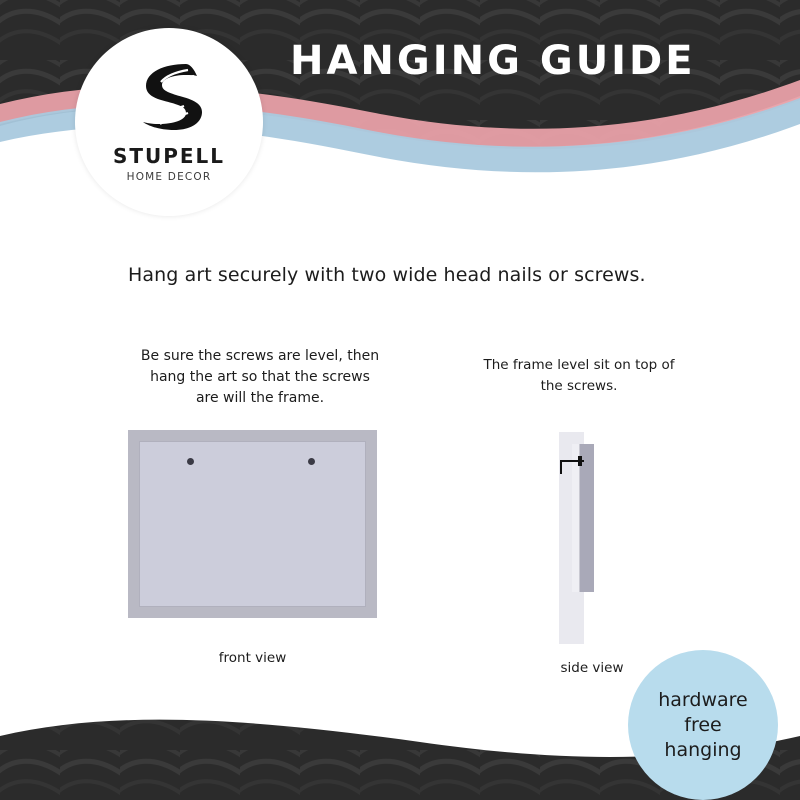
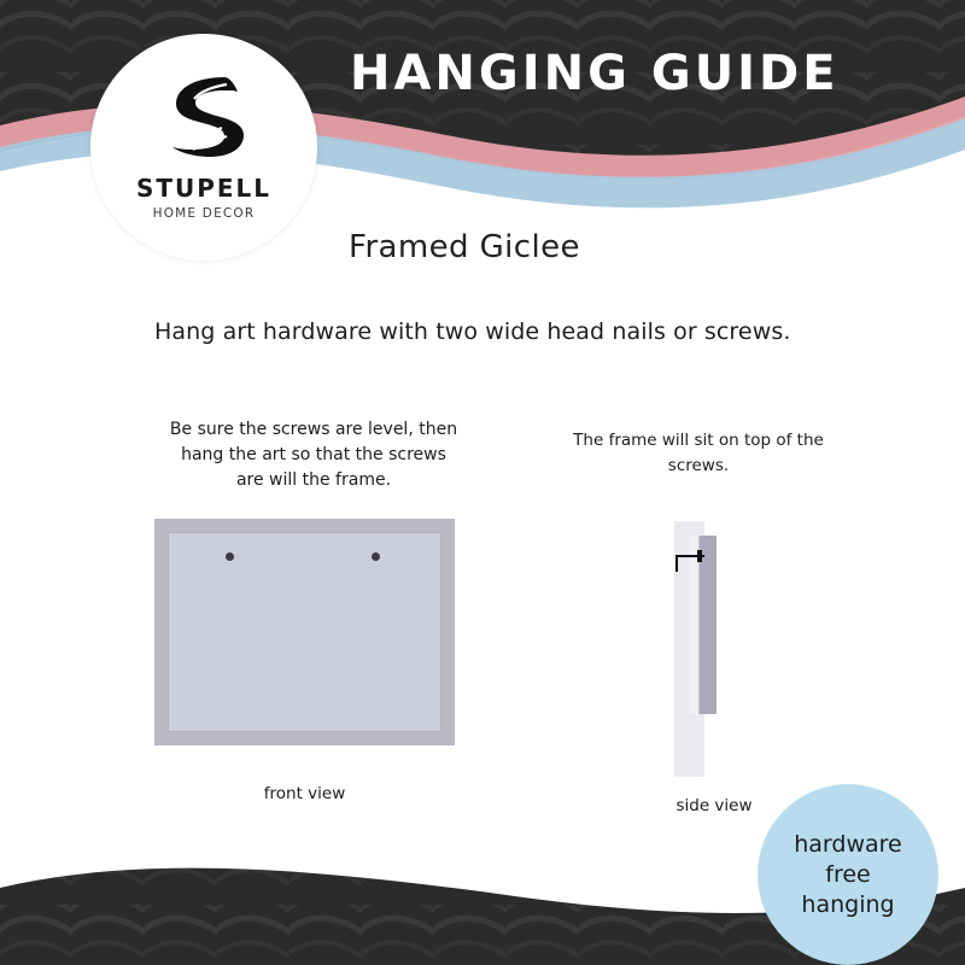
  HANGING GUIDE
  STUPELL
  HOME DECOR
+ Framed Giclee
- Hang art securely with two wide head nails or screws.
+ Hang art hardware with two wide head nails or screws.
  Be sure the screws are level, then hang the art so that the screws are will the frame.
- The frame level sit on top of the screws.
+ The frame will sit on top of the screws.
  front view
  side view
  hardware
  free
  hanging
